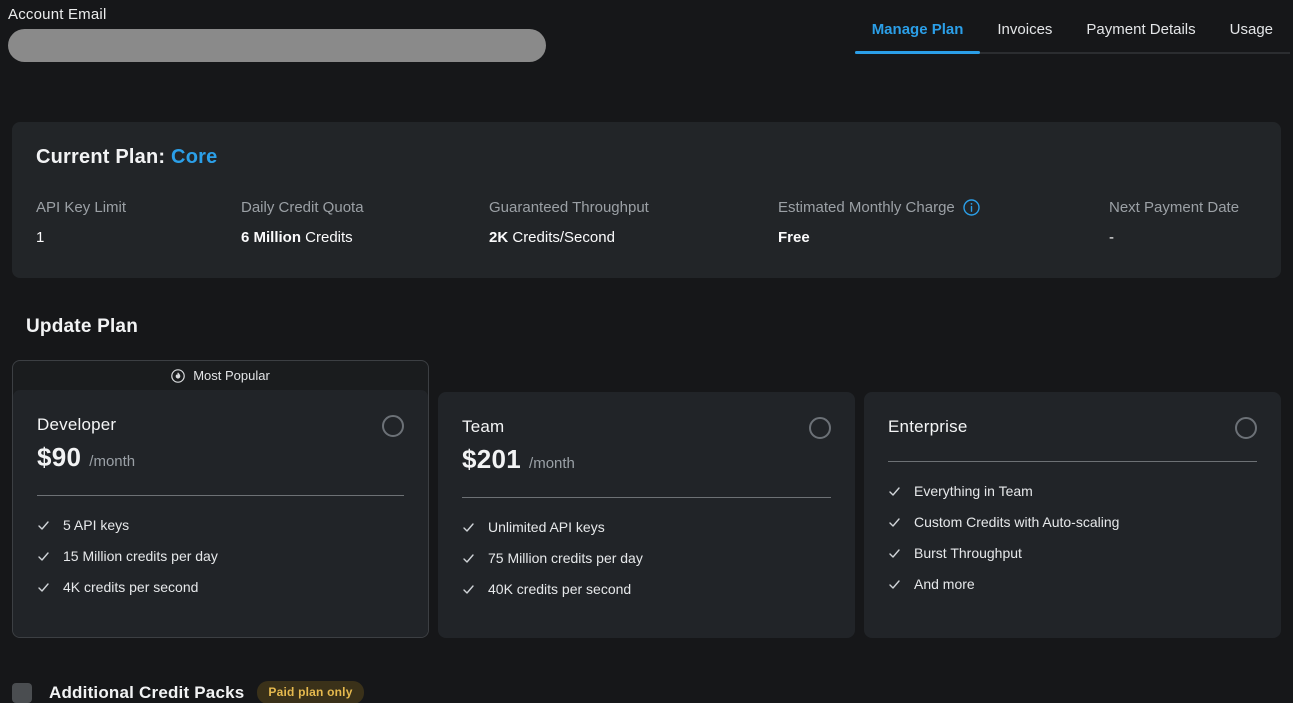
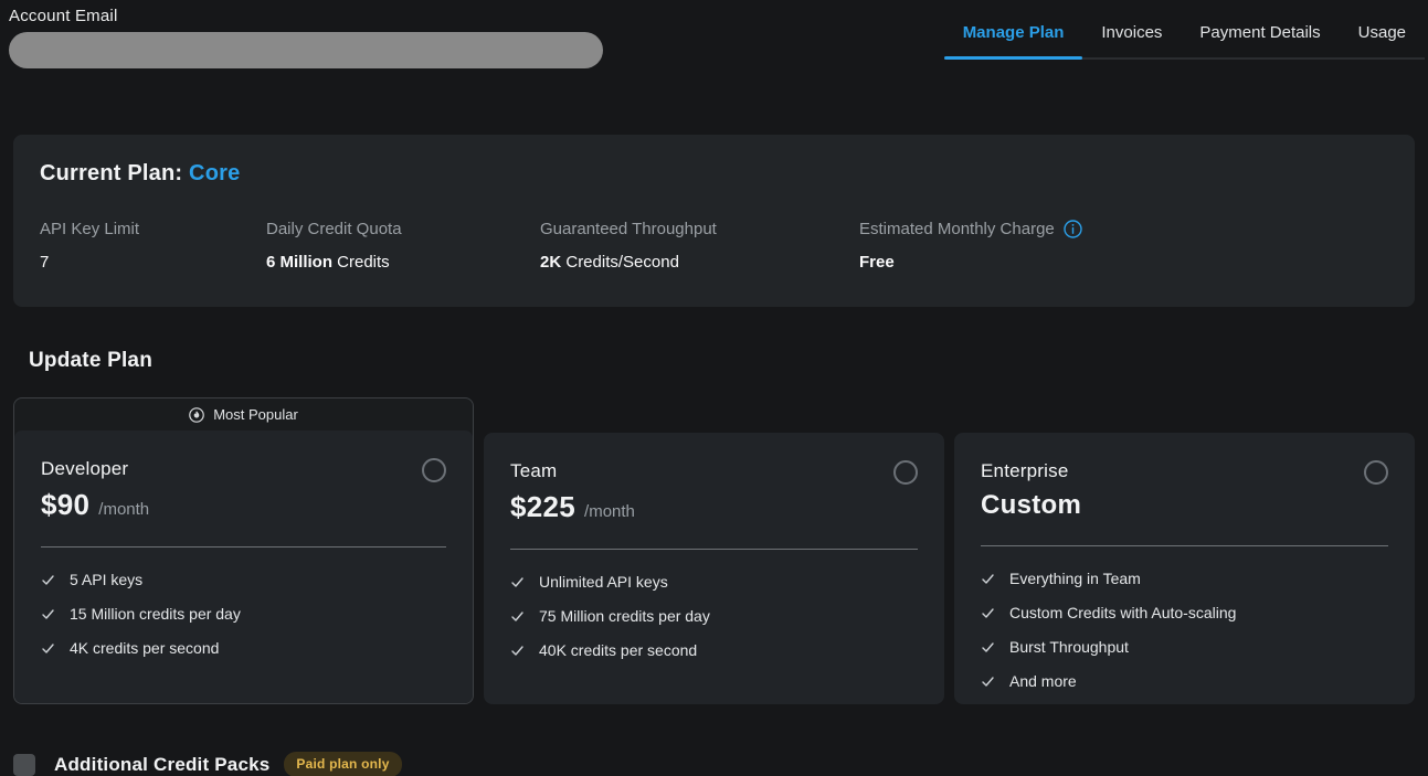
  Account Email
  Manage Plan
  Invoices
  Payment Details
  Usage
  Current Plan: Core
  API Key Limit
- 1
+ 7
  Daily Credit Quota
  6 Million Credits
  Guaranteed Throughput
  2K Credits/Second
  Estimated Monthly Charge
  Free
- Next Payment Date
- -
  Update Plan
  Most Popular
  Developer
  $90
  /month
  5 API keys
  15 Million credits per day
  4K credits per second
  Team
- $201
+ $225
  /month
  Unlimited API keys
  75 Million credits per day
  40K credits per second
  Enterprise
+ Custom
  Everything in Team
  Custom Credits with Auto-scaling
  Burst Throughput
  And more
  Additional Credit Packs
  Paid plan only
